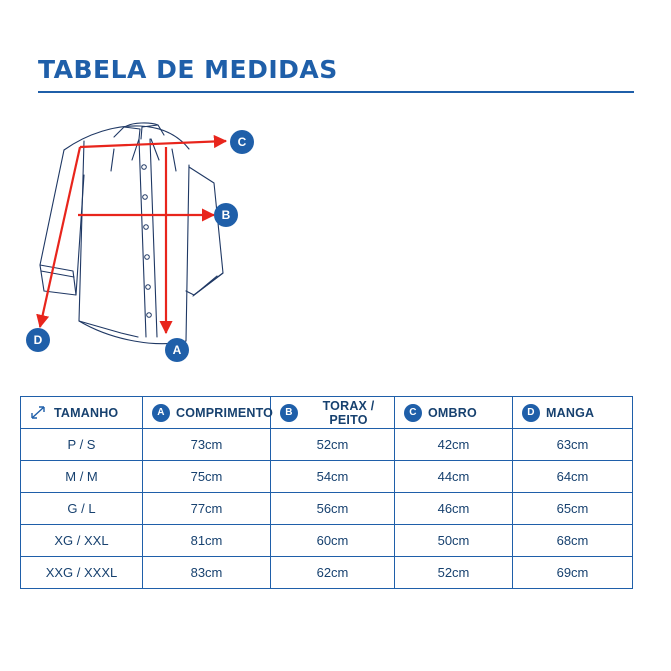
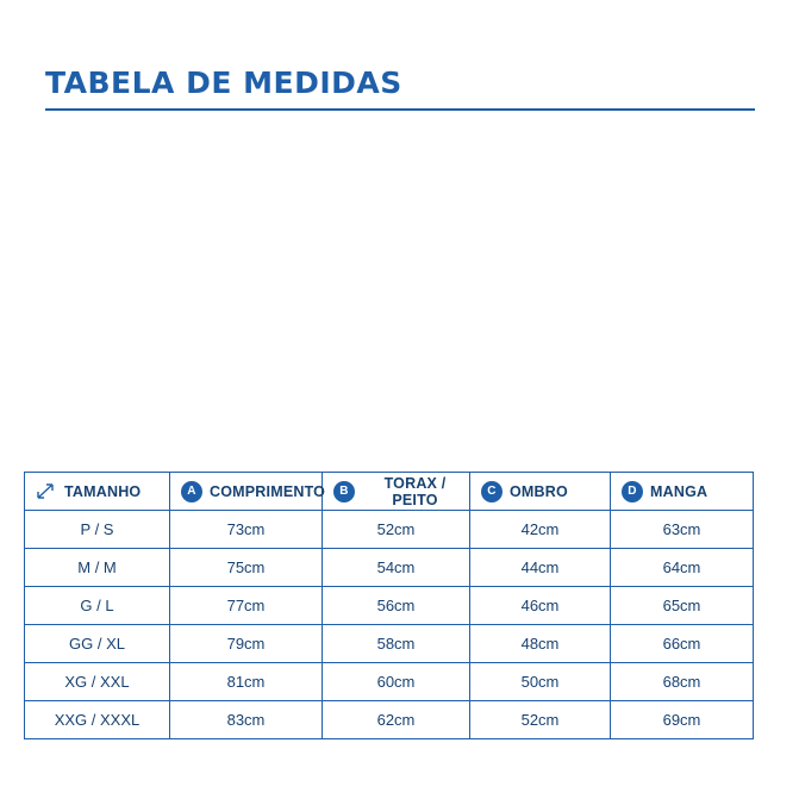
  TABELA DE MEDIDAS
- A
- B
- C
- D
  TAMANHO	A COMPRIMENTO	B TORAX / PEITO	C OMBRO	D MANGA
  P / S	73cm	52cm	42cm	63cm
  M / M	75cm	54cm	44cm	64cm
  G / L	77cm	56cm	46cm	65cm
+ GG / XL	79cm	58cm	48cm	66cm
  XG / XXL	81cm	60cm	50cm	68cm
  XXG / XXXL	83cm	62cm	52cm	69cm
